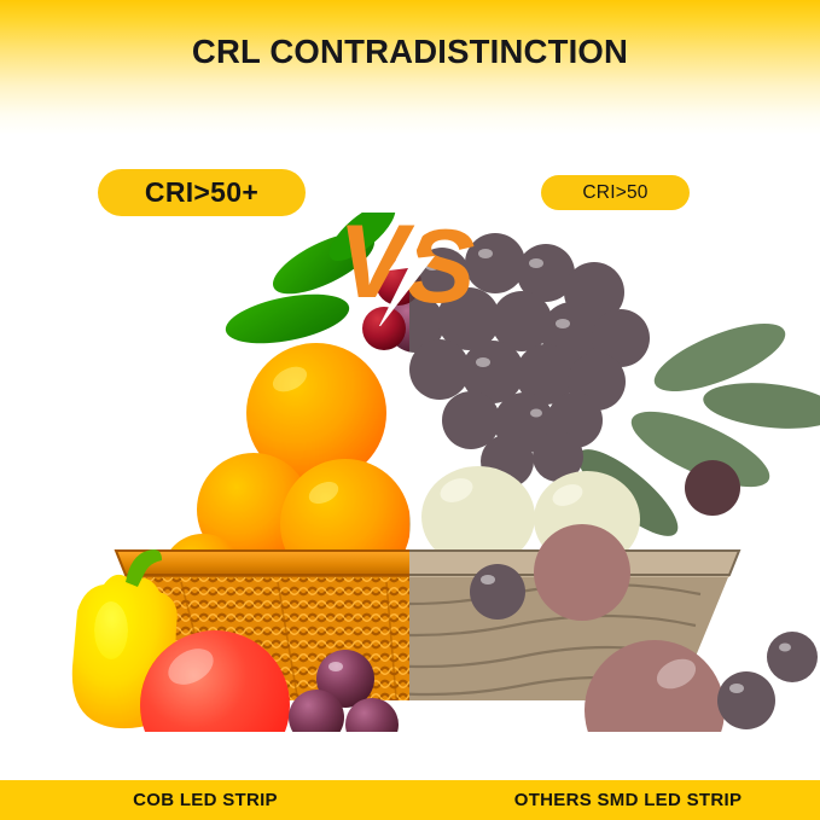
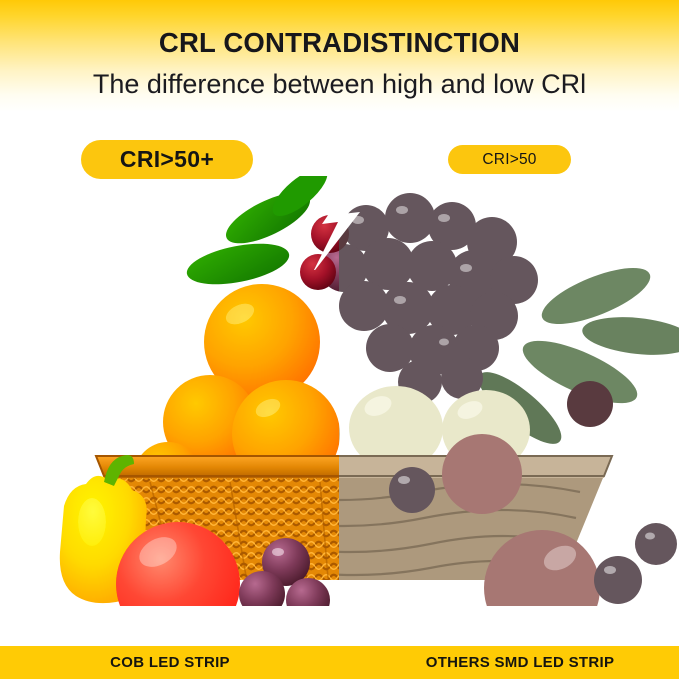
  CRL CONTRADISTINCTION
+ The difference between high and low CRl
  CRI>50+
  CRI>50
- V
- S
  COB LED STRIP
  OTHERS SMD LED STRIP
